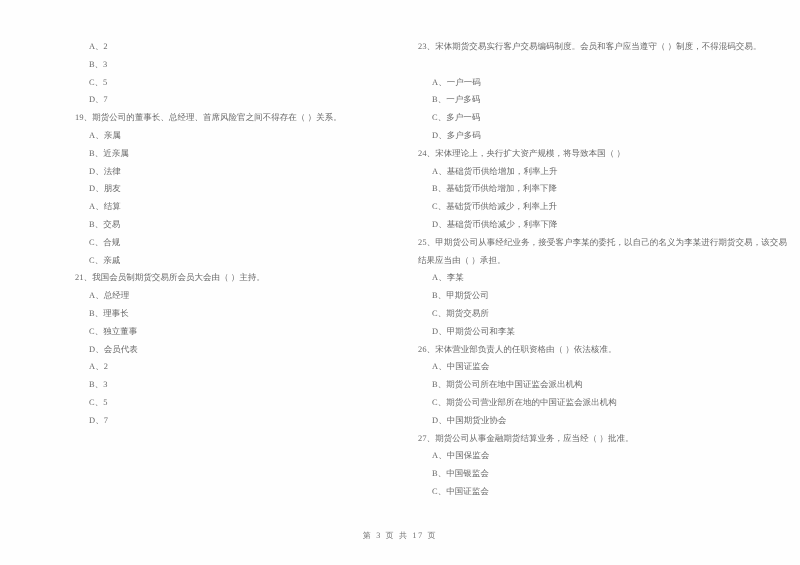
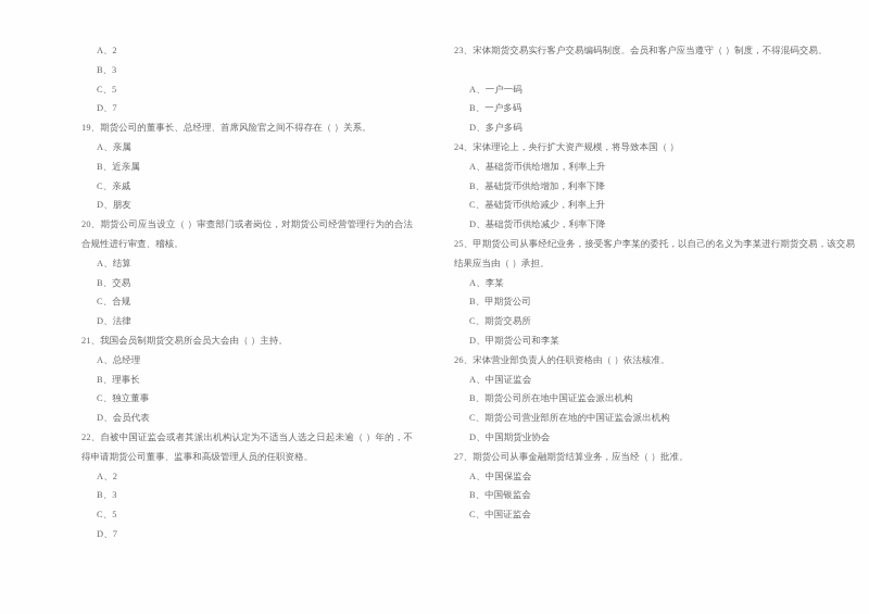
  A、2
  B、3
  C、5
  D、7
  19、期货公司的董事长、总经理、首席风险官之间不得存在（ ）关系。
  A、亲属
  B、近亲属
- D、法律
+ C、亲戚
  D、朋友
+ 20、期货公司应当设立（ ）审查部门或者岗位，对期货公司经营管理行为的合法合规性进行审查、稽核。
  A、结算
  B、交易
  C、合规
- C、亲戚
+ D、法律
  21、我国会员制期货交易所会员大会由（ ）主持。
  A、总经理
  B、理事长
  C、独立董事
  D、会员代表
+ 22、自被中国证监会或者其派出机构认定为不适当人选之日起未逾（ ）年的，不得申请期货公司董事、监事和高级管理人员的任职资格。
  A、2
  B、3
  C、5
  D、7
  23、宋体期货交易实行客户交易编码制度。会员和客户应当遵守（ ）制度，不得混码交易。
  A、一户一码
  B、一户多码
- C、多户一码
  D、多户多码
  24、宋体理论上，央行扩大资产规模，将导致本国（ ）
  A、基础货币供给增加，利率上升
  B、基础货币供给增加，利率下降
  C、基础货币供给减少，利率上升
  D、基础货币供给减少，利率下降
  25、甲期货公司从事经纪业务，接受客户李某的委托，以自己的名义为李某进行期货交易，该交易结果应当由（ ）承担。
  A、李某
  B、甲期货公司
  C、期货交易所
  D、甲期货公司和李某
  26、宋体营业部负责人的任职资格由（ ）依法核准。
  A、中国证监会
  B、期货公司所在地中国证监会派出机构
  C、期货公司营业部所在地的中国证监会派出机构
  D、中国期货业协会
  27、期货公司从事金融期货结算业务，应当经（ ）批准。
  A、中国保监会
  B、中国银监会
  C、中国证监会
- 第 3 页 共 17 页
